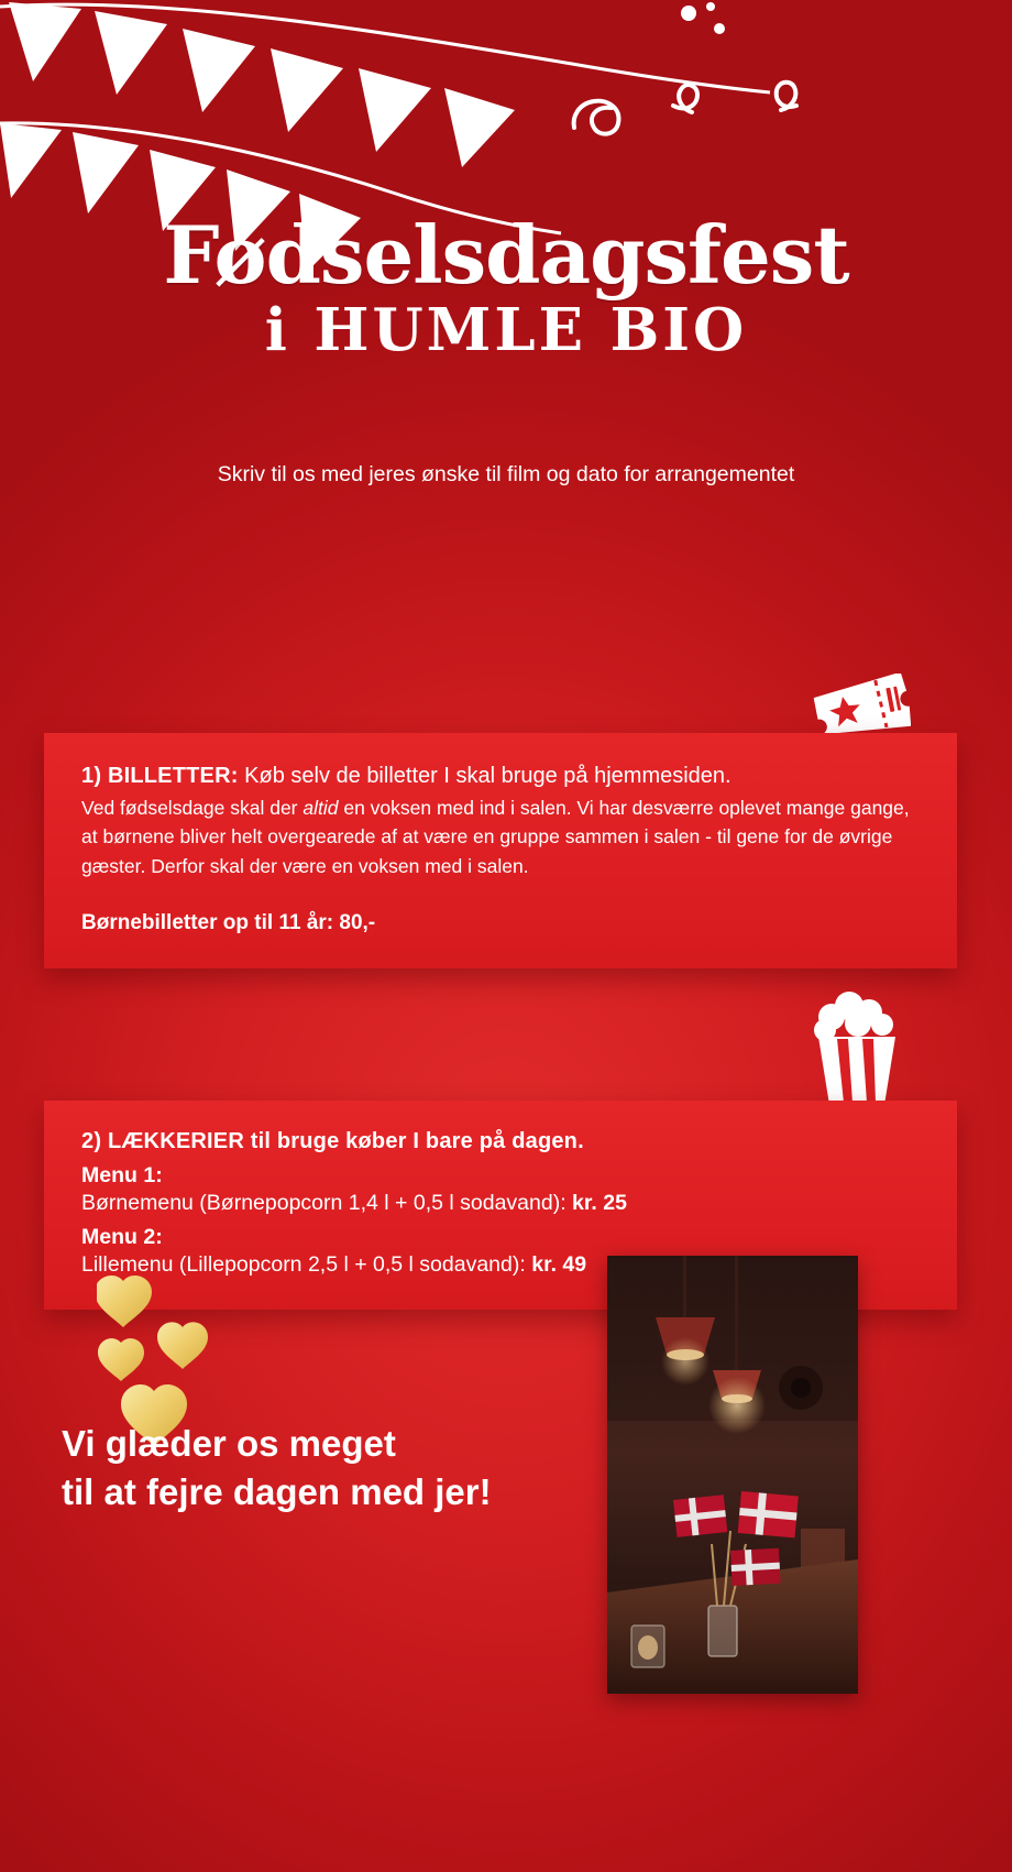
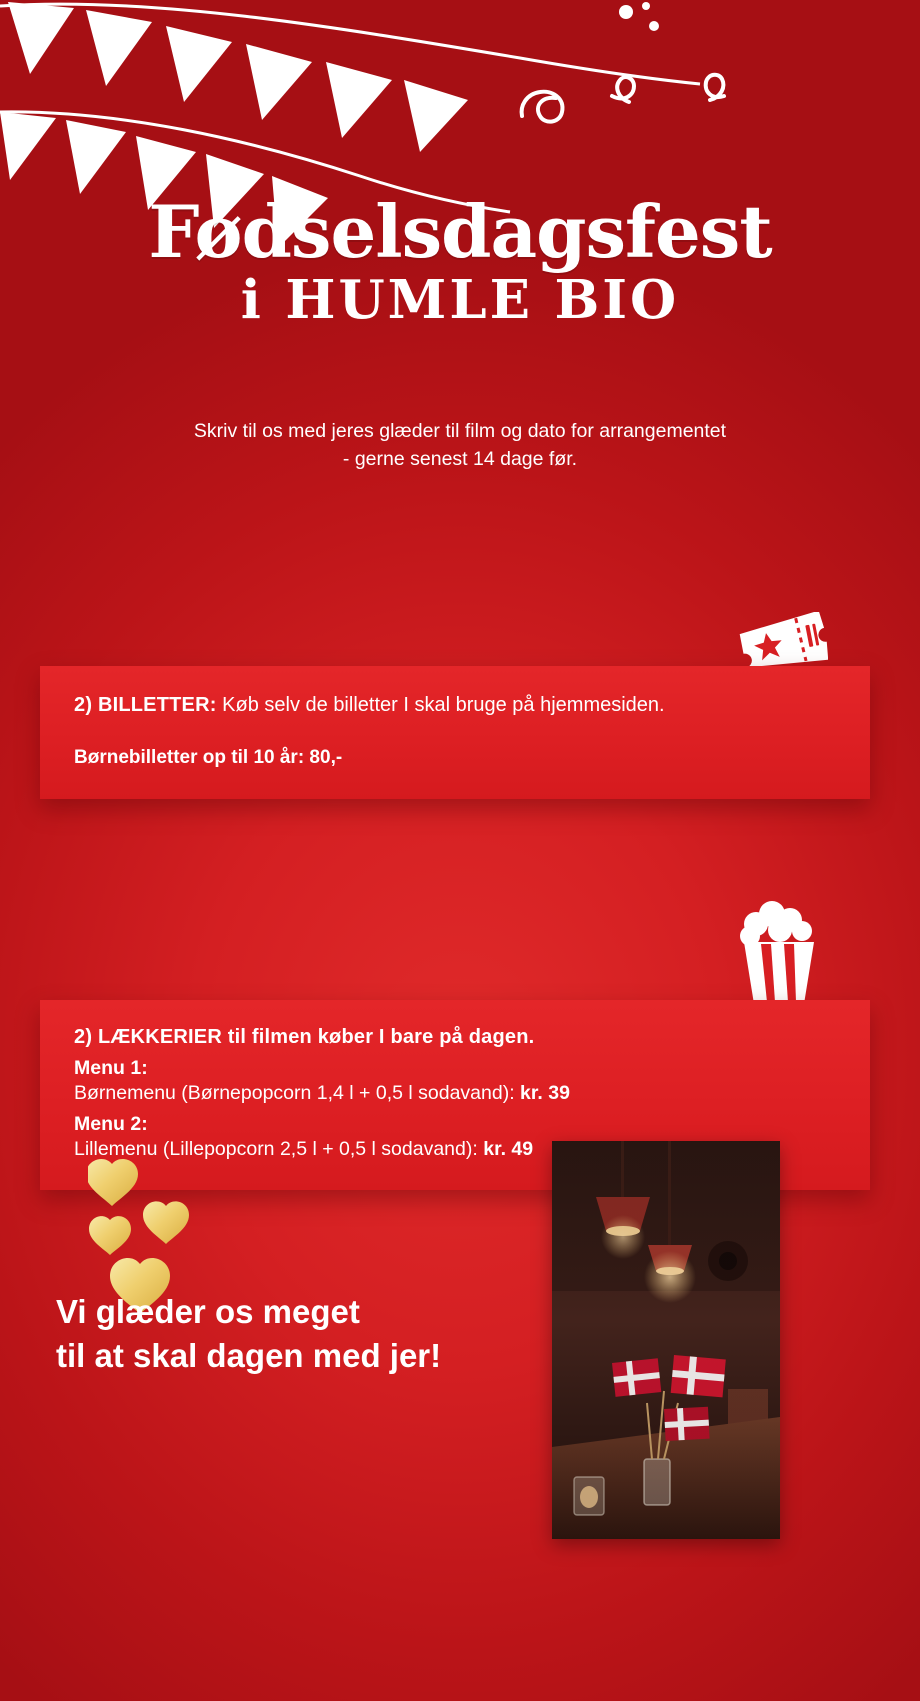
  Fødselsdagsfest
  i HUMLE BIO
- Skriv til os med jeres ønske til film og dato for arrangementet
+ Skriv til os med jeres glæder til film og dato for arrangementet
+ - gerne senest 14 dage før.
- 1) BILLETTER: Køb selv de billetter I skal bruge på hjemmesiden.
+ 2) BILLETTER: Køb selv de billetter I skal bruge på hjemmesiden.
- Ved fødselsdage skal der altid en voksen med ind i salen. Vi har desværre oplevet mange gange, at børnene bliver helt overgearede af at være en gruppe sammen i salen - til gene for de øvrige gæster. Derfor skal der være en voksen med i salen.
- Børnebilletter op til 11 år: 80,-
+ Børnebilletter op til 10 år: 80,-
- 2) LÆKKERIER til bruge køber I bare på dagen.
+ 2) LÆKKERIER til filmen køber I bare på dagen.
  Menu 1:
- Børnemenu (Børnepopcorn 1,4 l + 0,5 l sodavand): kr. 25
+ Børnemenu (Børnepopcorn 1,4 l + 0,5 l sodavand): kr. 39
  Menu 2:
  Lillemenu (Lillepopcorn 2,5 l + 0,5 l sodavand): kr. 49
  Vi glæder os meget
- til at fejre dagen med jer!
+ til at skal dagen med jer!
